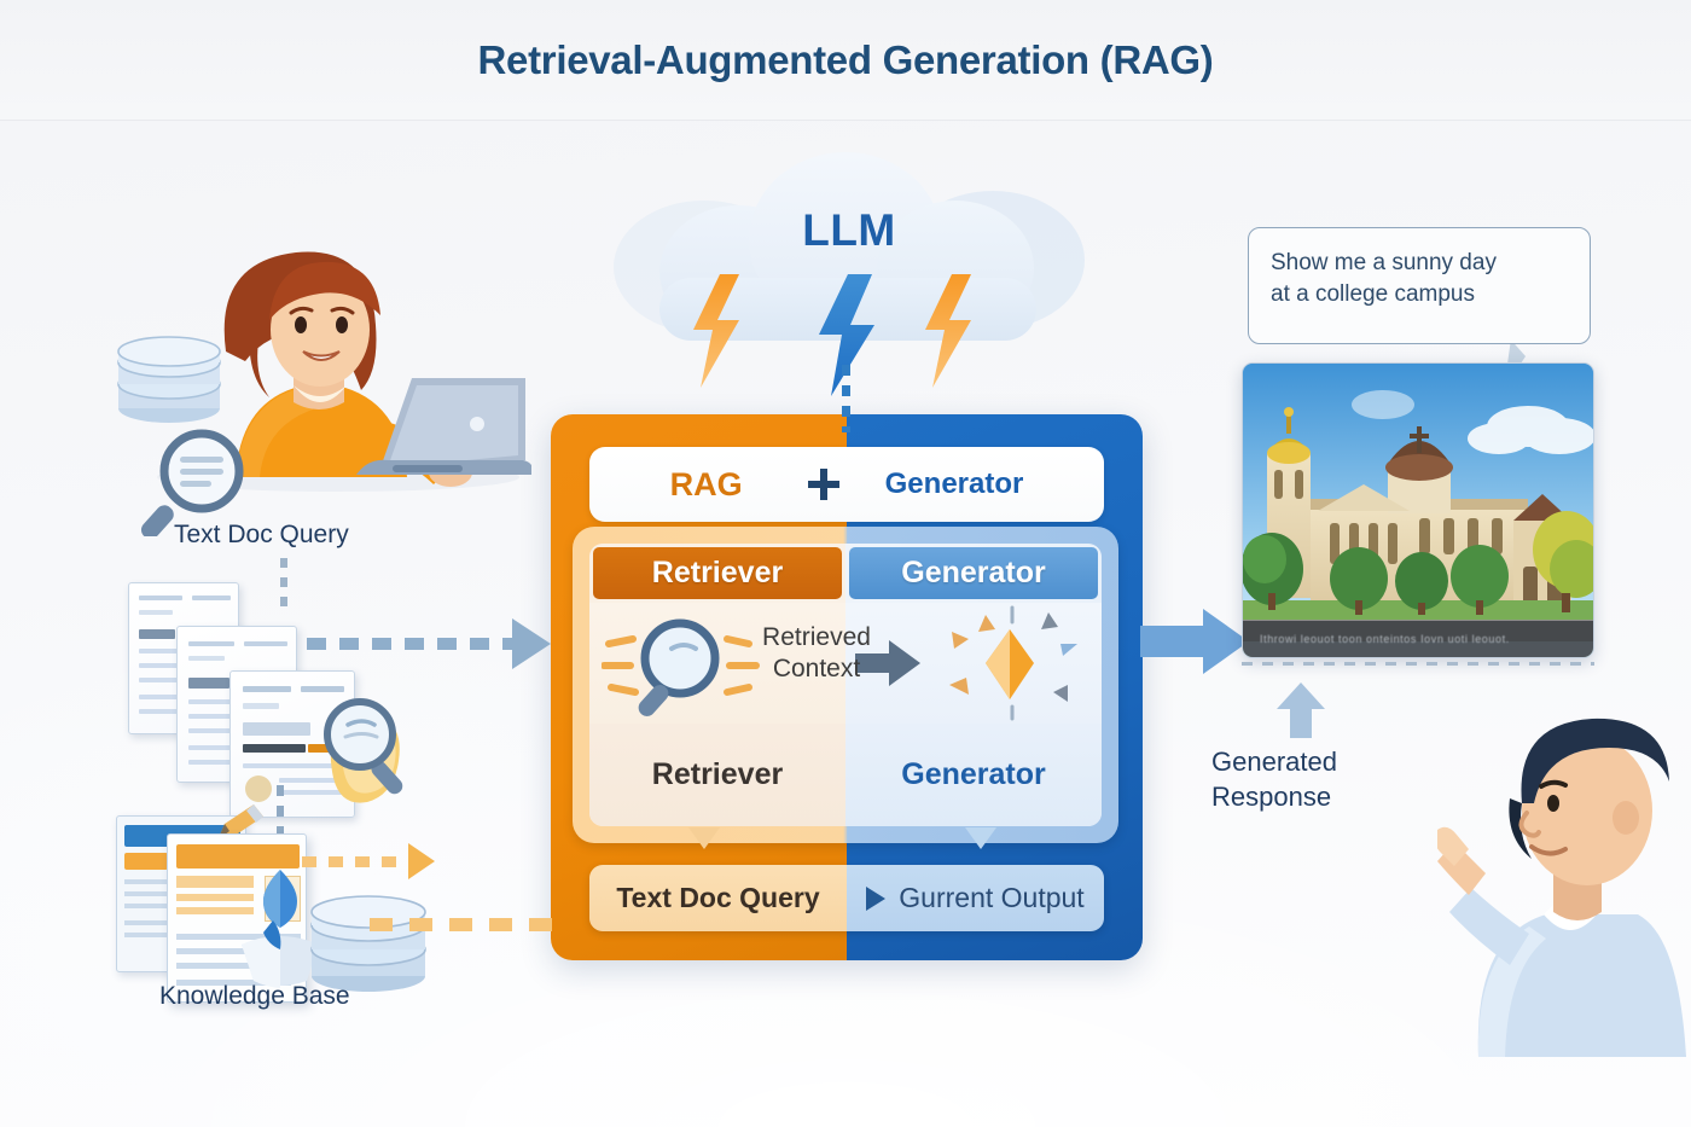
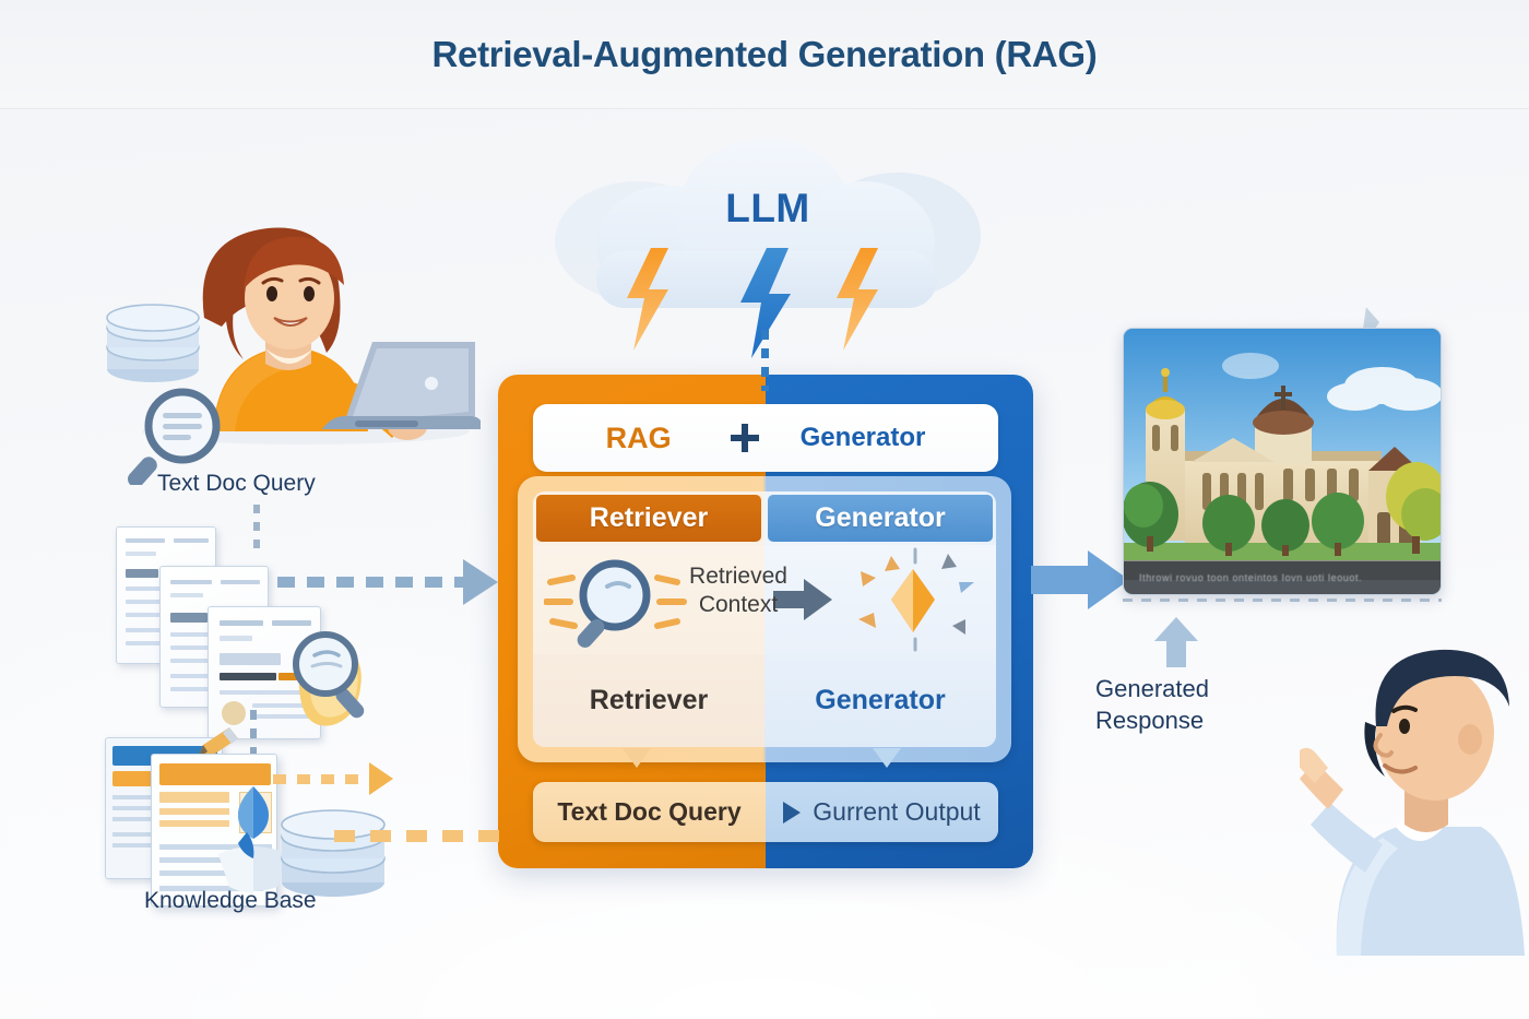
  Retrieval-Augmented Generation (RAG)
  LLM
  RAG
  Generator
  Retriever
  Generator
  Retrieved
  Context
  Retriever
  Generator
  Text Doc Query
  Gurrent Output
  Text Doc Query
  Knowledge Base
- Show me a sunny day
- at a college campus
- Ithrowi leouot toon onteintos Iovn uoti leouot.
+ Ithrowi rovuo toon onteintos Iovn uoti leouot.
  Generated
  Response
